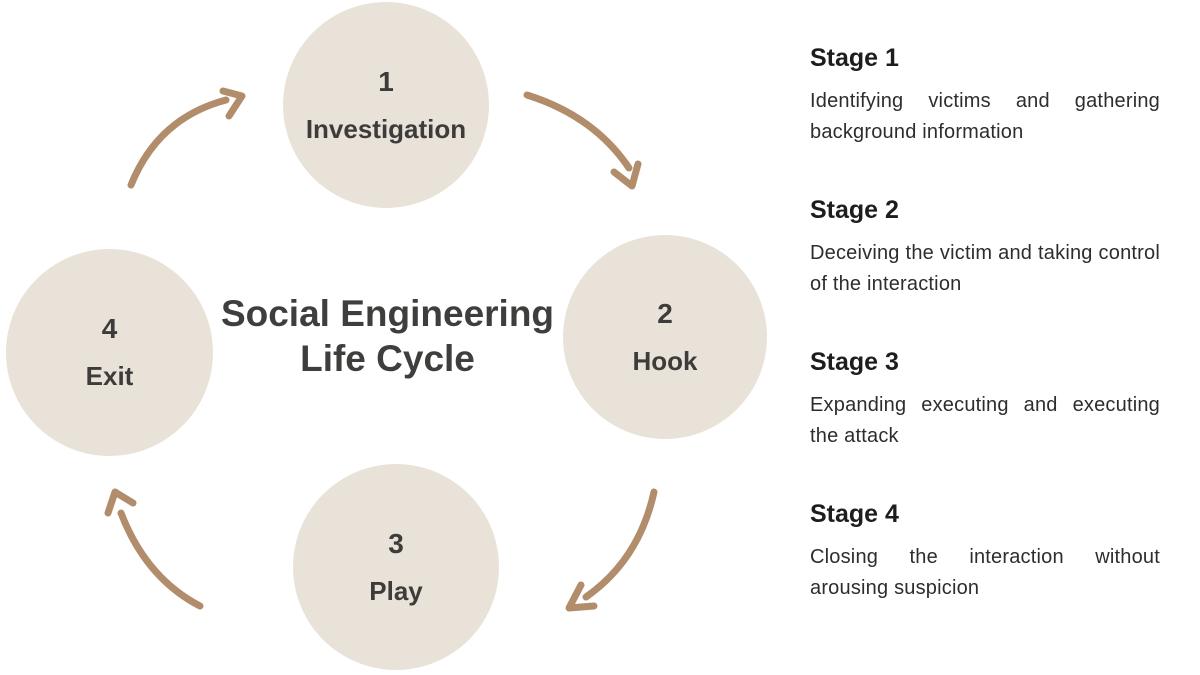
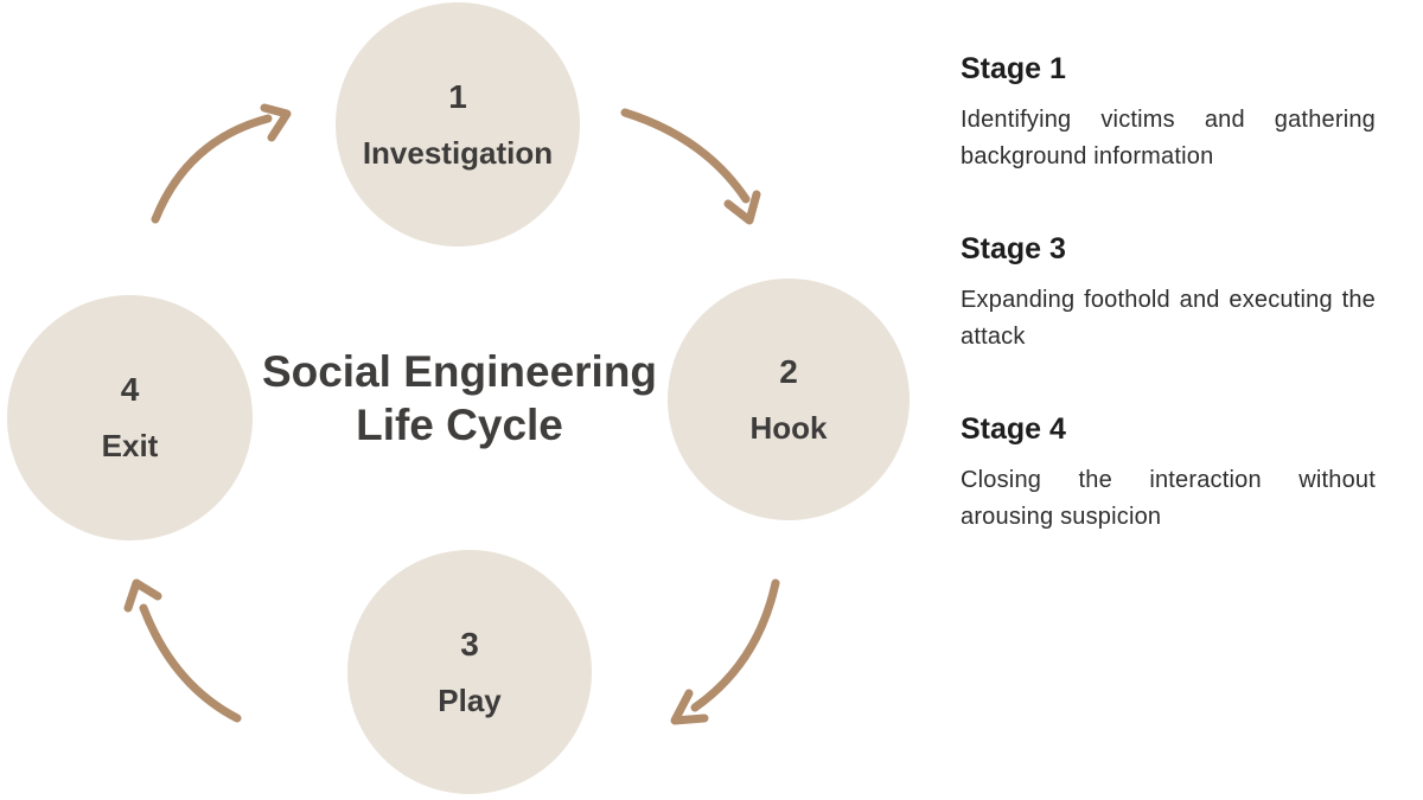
  1
  Investigation
  2
  Hook
  3
  Play
  4
  Exit
  Social Engineering
  Life Cycle
  Stage 1
  Identifying victims and gathering background information
- Stage 2
- Deceiving the victim and taking control of the interaction
  Stage 3
- Expanding executing and executing the attack
+ Expanding foothold and executing the attack
  Stage 4
  Closing the interaction without arousing suspicion
